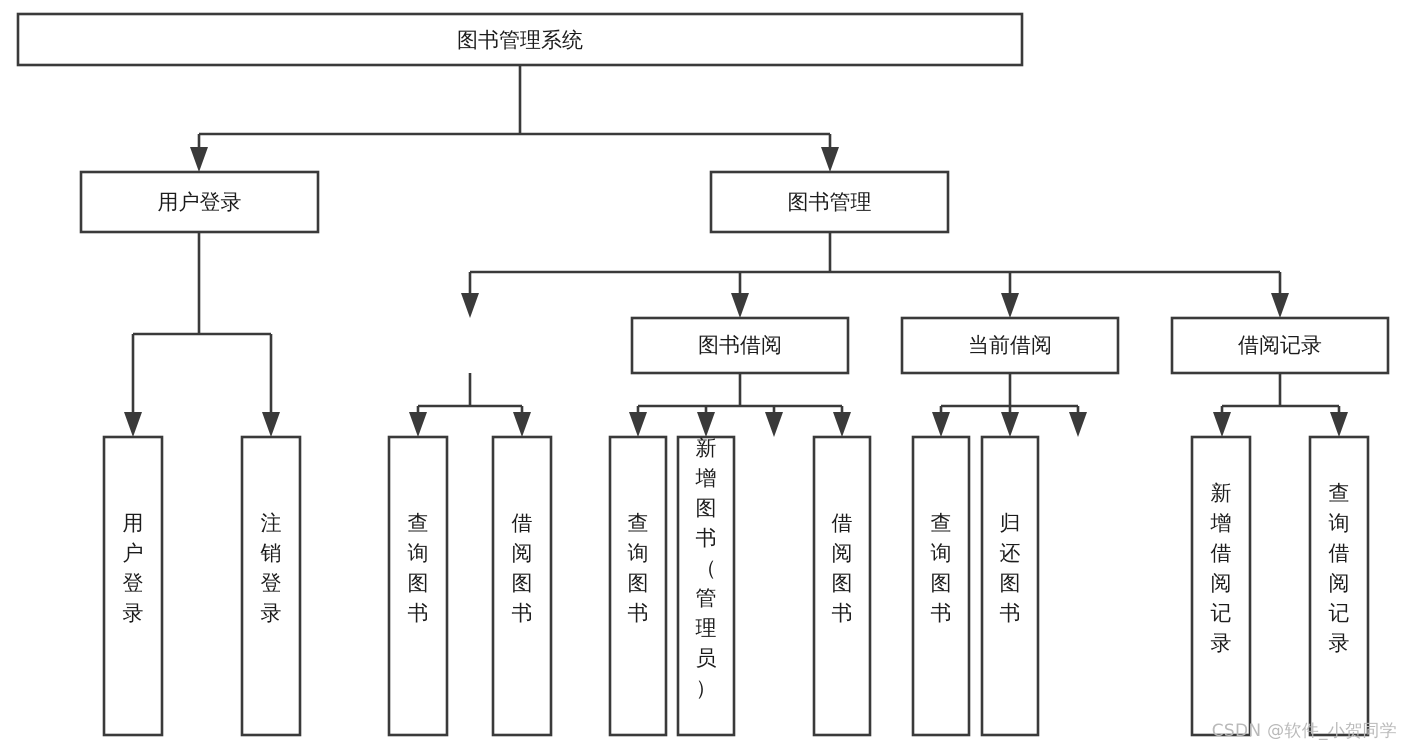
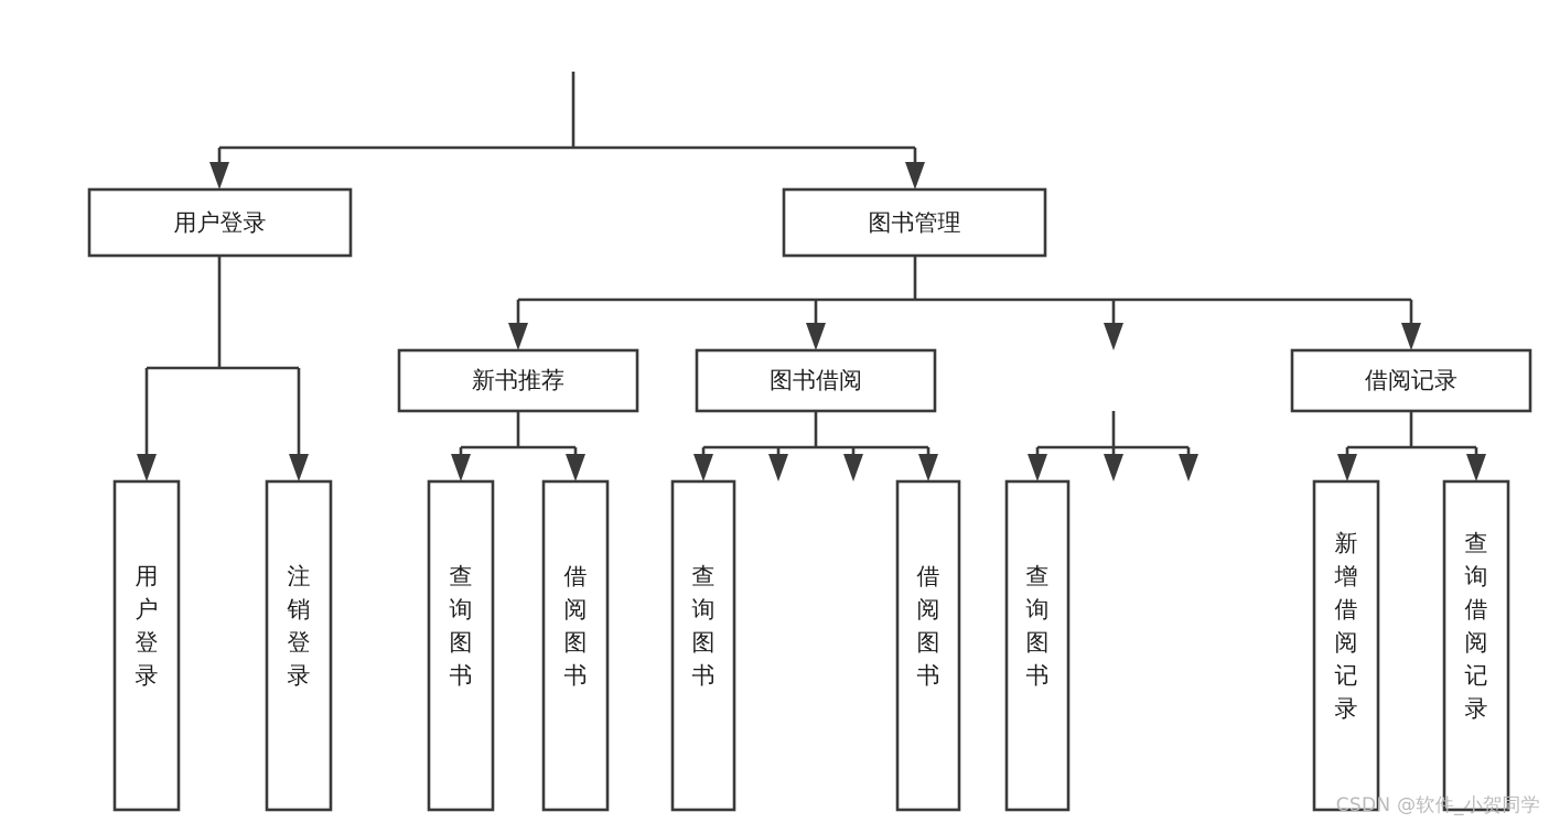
- 图书管理系统
  用户登录
  图书管理
+ 新书推荐
  图书借阅
- 当前借阅
  借阅记录
  用户登录
  注销登录
  查询图书
  借阅图书
  查询图书
- 新增图书（管理员）
  借阅图书
  查询图书
- 归还图书
  新增借阅记录
  查询借阅记录
  CSDN @软件_小贺同学
